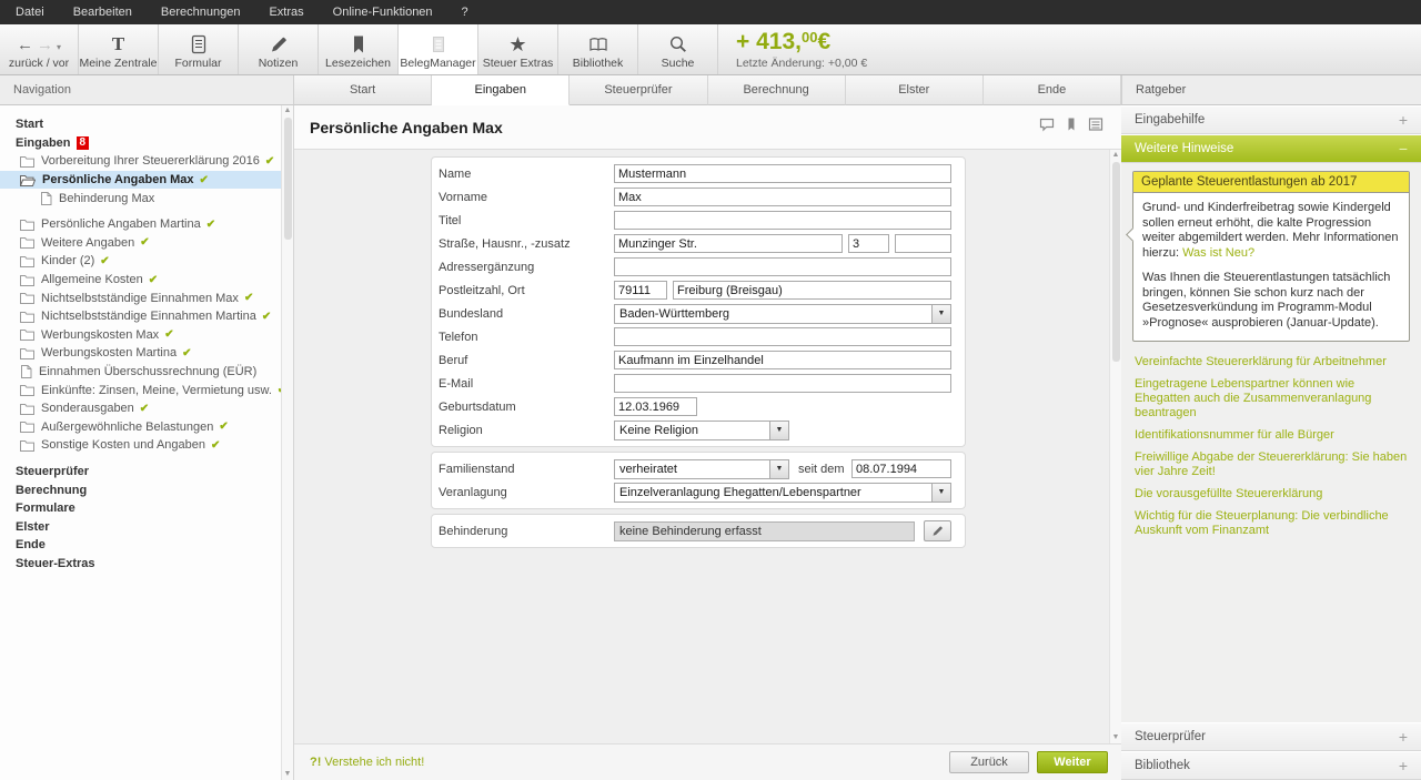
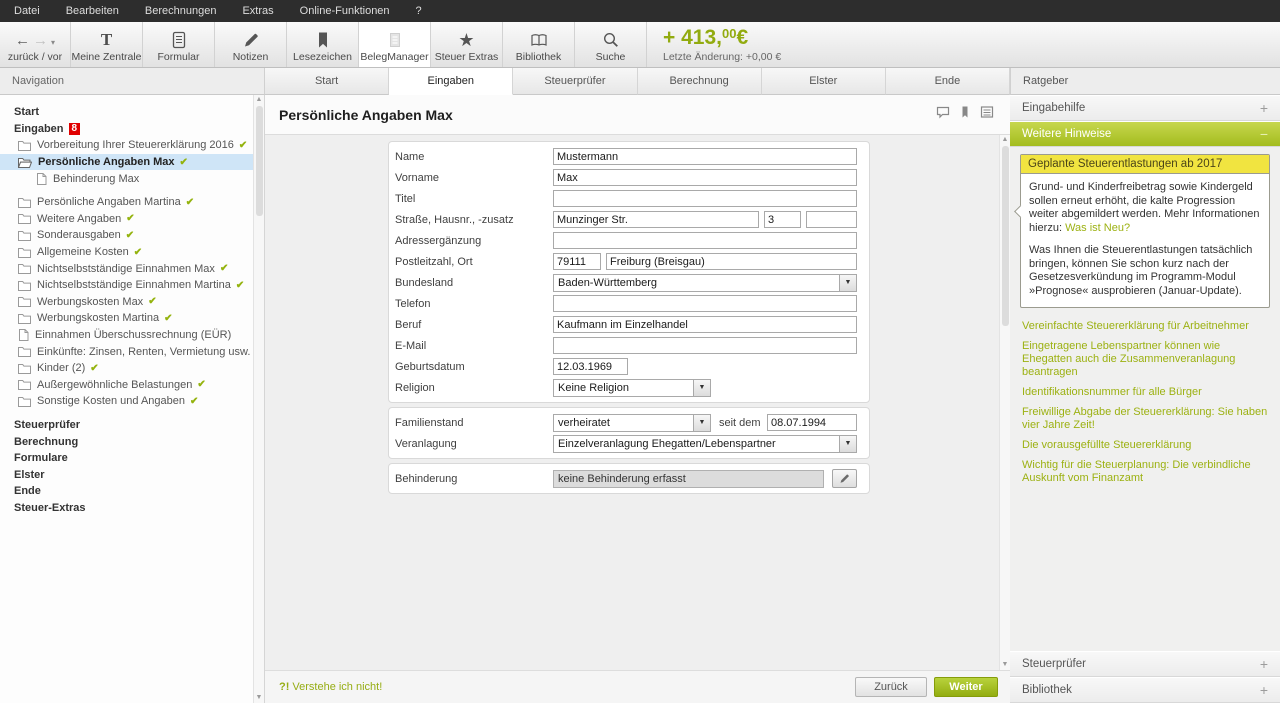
  Datei
  Bearbeiten
  Berechnungen
  Extras
  Online-Funktionen
  ?
  ←
  →
  ▾
  zurück / vor
  T
  Meine Zentrale
  Formular
  Notizen
  Lesezeichen
  BelegManager
  ★
  Steuer Extras
  Bibliothek
  Suche
  + 413,00€
  Letzte Änderung: +0,00 €
  Navigation
  Start
  Eingaben
  Steuerprüfer
  Berechnung
  Elster
  Ende
  Ratgeber
  Start
  Eingaben
  8
  Vorbereitung Ihrer Steuererklärung 2016
  ✔
  Persönliche Angaben Max
  ✔
  Behinderung Max
  Persönliche Angaben Martina
  ✔
  Weitere Angaben
  ✔
- Kinder (2)
+ Sonderausgaben
  ✔
  Allgemeine Kosten
  ✔
  Nichtselbstständige Einnahmen Max
  ✔
  Nichtselbstständige Einnahmen Martina
  ✔
  Werbungskosten Max
  ✔
  Werbungskosten Martina
  ✔
  Einnahmen Überschussrechnung (EÜR)
- Einkünfte: Zinsen, Meine, Vermietung usw.
+ Einkünfte: Zinsen, Renten, Vermietung usw.
- Sonderausgaben
+ Kinder (2)
  ✔
  Außergewöhnliche Belastungen
  ✔
  Sonstige Kosten und Angaben
  ✔
  Steuerprüfer
  Berechnung
  Formulare
  Elster
  Ende
  Steuer-Extras
  Persönliche Angaben Max
  Name
  Mustermann
  Vorname
  Max
  Titel
  Straße, Hausnr., -zusatz
  Munzinger Str.
  3
  Adressergänzung
  Postleitzahl, Ort
  79111
  Freiburg (Breisgau)
  Bundesland
  Baden-Württemberg
  Telefon
  Beruf
  Kaufmann im Einzelhandel
  E-Mail
  Geburtsdatum
  12.03.1969
  Religion
  Keine Religion
  Familienstand
  verheiratet
  seit dem
  08.07.1994
  Veranlagung
  Einzelveranlagung Ehegatten/Lebenspartner
  Behinderung
  keine Behinderung erfasst
  ?! Verstehe ich nicht!
  Zurück
  Weiter
  Eingabehilfe
  +
  Weitere Hinweise
  −
  Geplante Steuerentlastungen ab 2017
  Grund- und Kinderfreibetrag sowie Kindergeld sollen erneut erhöht, die kalte Progression weiter abgemildert werden. Mehr Informationen hierzu: Was ist Neu?
  Was Ihnen die Steuerentlastungen tatsächlich bringen, können Sie schon kurz nach der Gesetzesverkündung im Programm-Modul »Prognose« ausprobieren (Januar-Update).
  Vereinfachte Steuererklärung für Arbeitnehmer
  Eingetragene Lebenspartner können wie Ehegatten auch die Zusammenveranlagung beantragen
  Identifikationsnummer für alle Bürger
  Freiwillige Abgabe der Steuererklärung: Sie haben vier Jahre Zeit!
  Die vorausgefüllte Steuererklärung
  Wichtig für die Steuerplanung: Die verbindliche Auskunft vom Finanzamt
  Steuerprüfer
  +
  Bibliothek
  +
